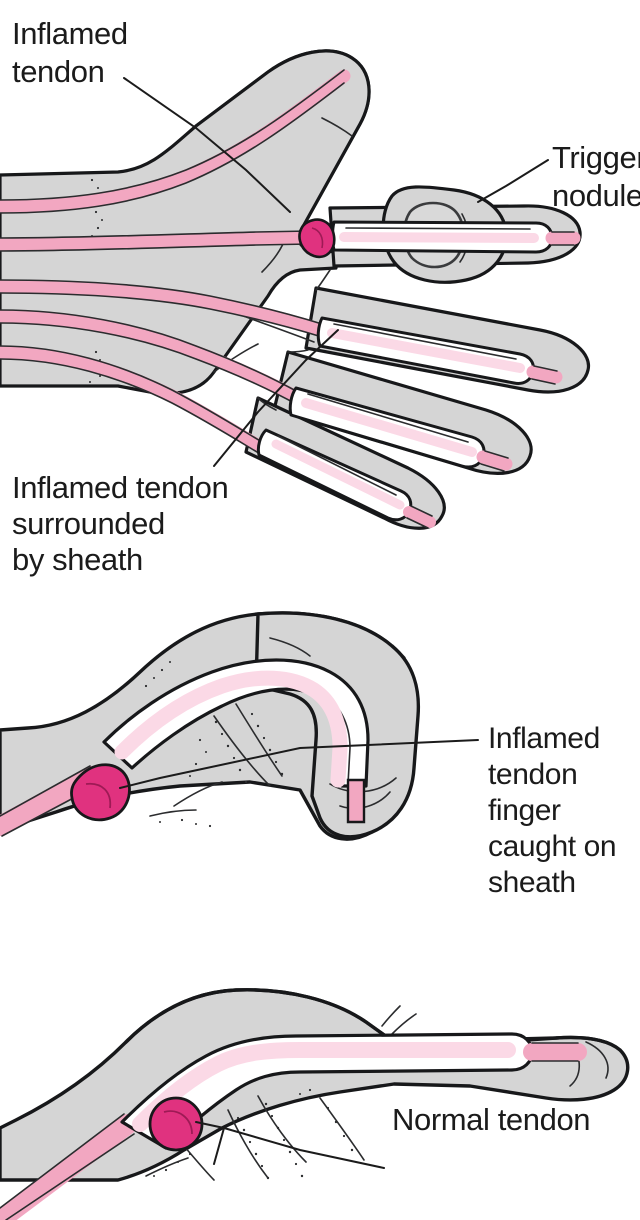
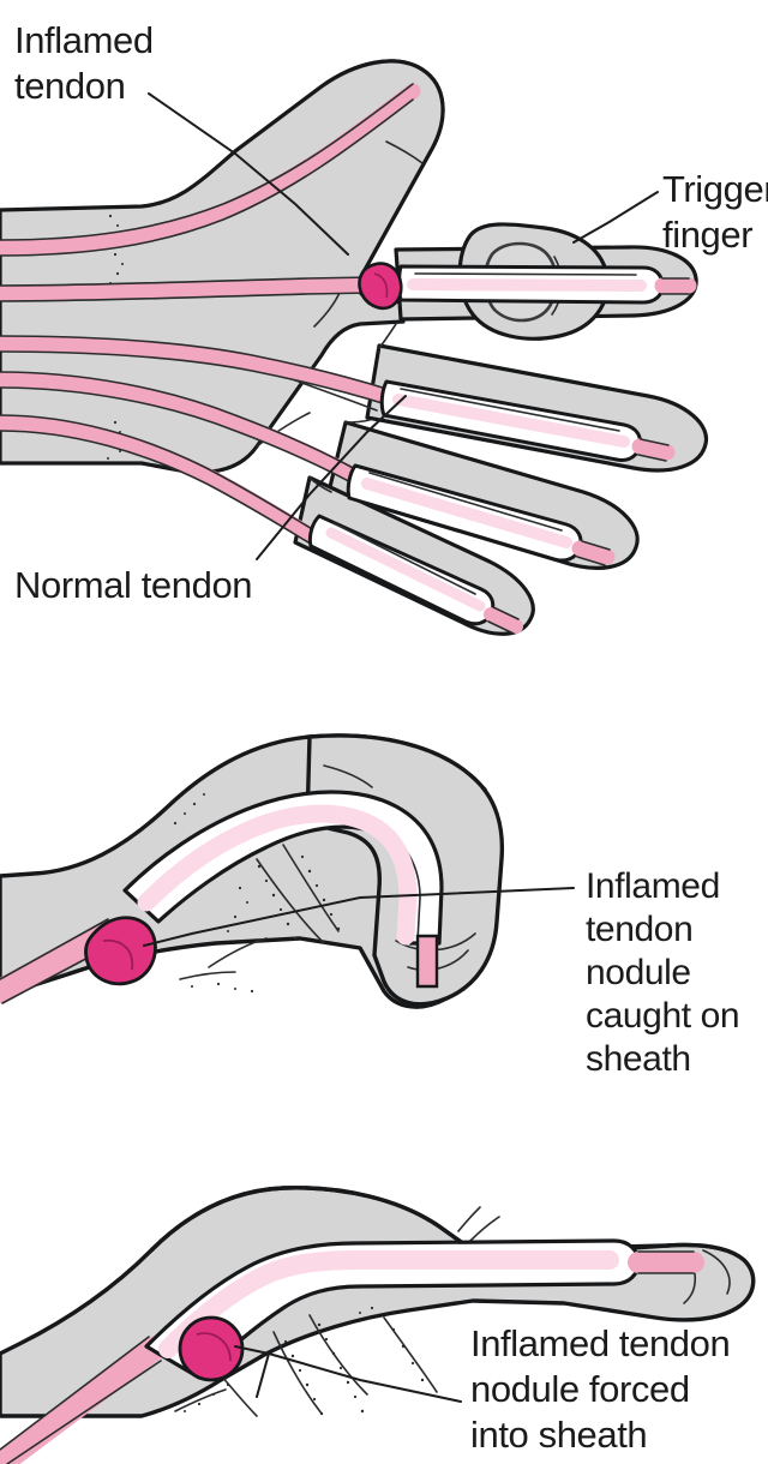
  Inflamed
  tendon
  Trigge
- nodule
+ finger
- Inflamed tendon
+ Normal tendon
- surrounded
- by sheath
  Inflamed
  tendon
- finger
+ nodule
  caught on
  sheath
- Normal tendon
+ Inflamed tendon
+ nodule forced
+ into sheath
